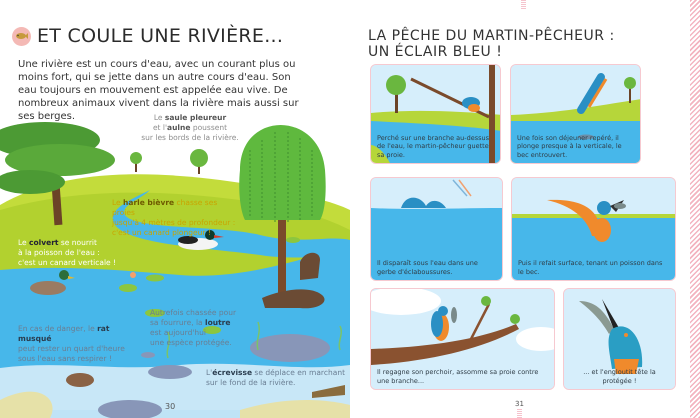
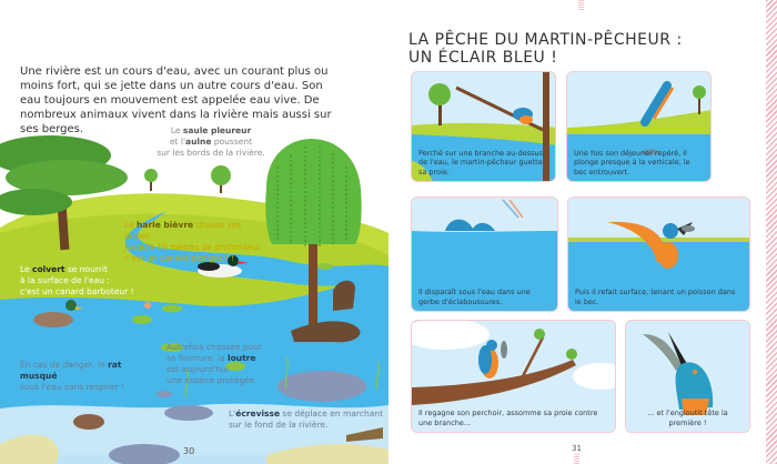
  Le saule pleureur
  et l'aulne poussent
  sur les bords de la rivière.
  Le harle bièvre chasse ses proies
- jusqu'à 4 mètres de profondeur :
+ jusqu'à 10 mètres de profondeur :
  c'est un canard plongeur !
  Le colvert se nourrit
- à la poisson de l'eau :
+ à la surface de l'eau :
- c'est un canard verticale !
+ c'est un canard barboteur !
  En cas de danger, le rat musqué
- peut rester un quart d'heure
  sous l'eau sans respirer !
  Autrefois chassée pour
  sa fourrure, la loutre
  est aujourd'hui
  une espèce protégée.
  L'écrevisse se déplace en marchant
  sur le fond de la rivière.
  30
- ET COULE UNE RIVIÈRE...
  Une rivière est un cours d'eau, avec un courant plus ou moins fort, qui se jette dans un autre cours d'eau. Son eau toujours en mouvement est appelée eau vive. De nombreux animaux vivent dans la rivière mais aussi sur ses berges.
  LA PÊCHE DU MARTIN-PÊCHEUR :
  UN ÉCLAIR BLEU !
  Perché sur une branche au-dessus de l'eau, le martin-pêcheur guette sa proie.
  Une fois son déjeuner repéré, il plonge presque à la verticale, le bec entrouvert.
  Il disparaît sous l'eau dans une gerbe d'éclaboussures.
  Puis il refait surface, tenant un poisson dans le bec.
  Il regagne son perchoir, assomme sa proie contre une branche...
- ... et l'engloutit tête la protégée !
+ ... et l'engloutit tête la première !
  31
